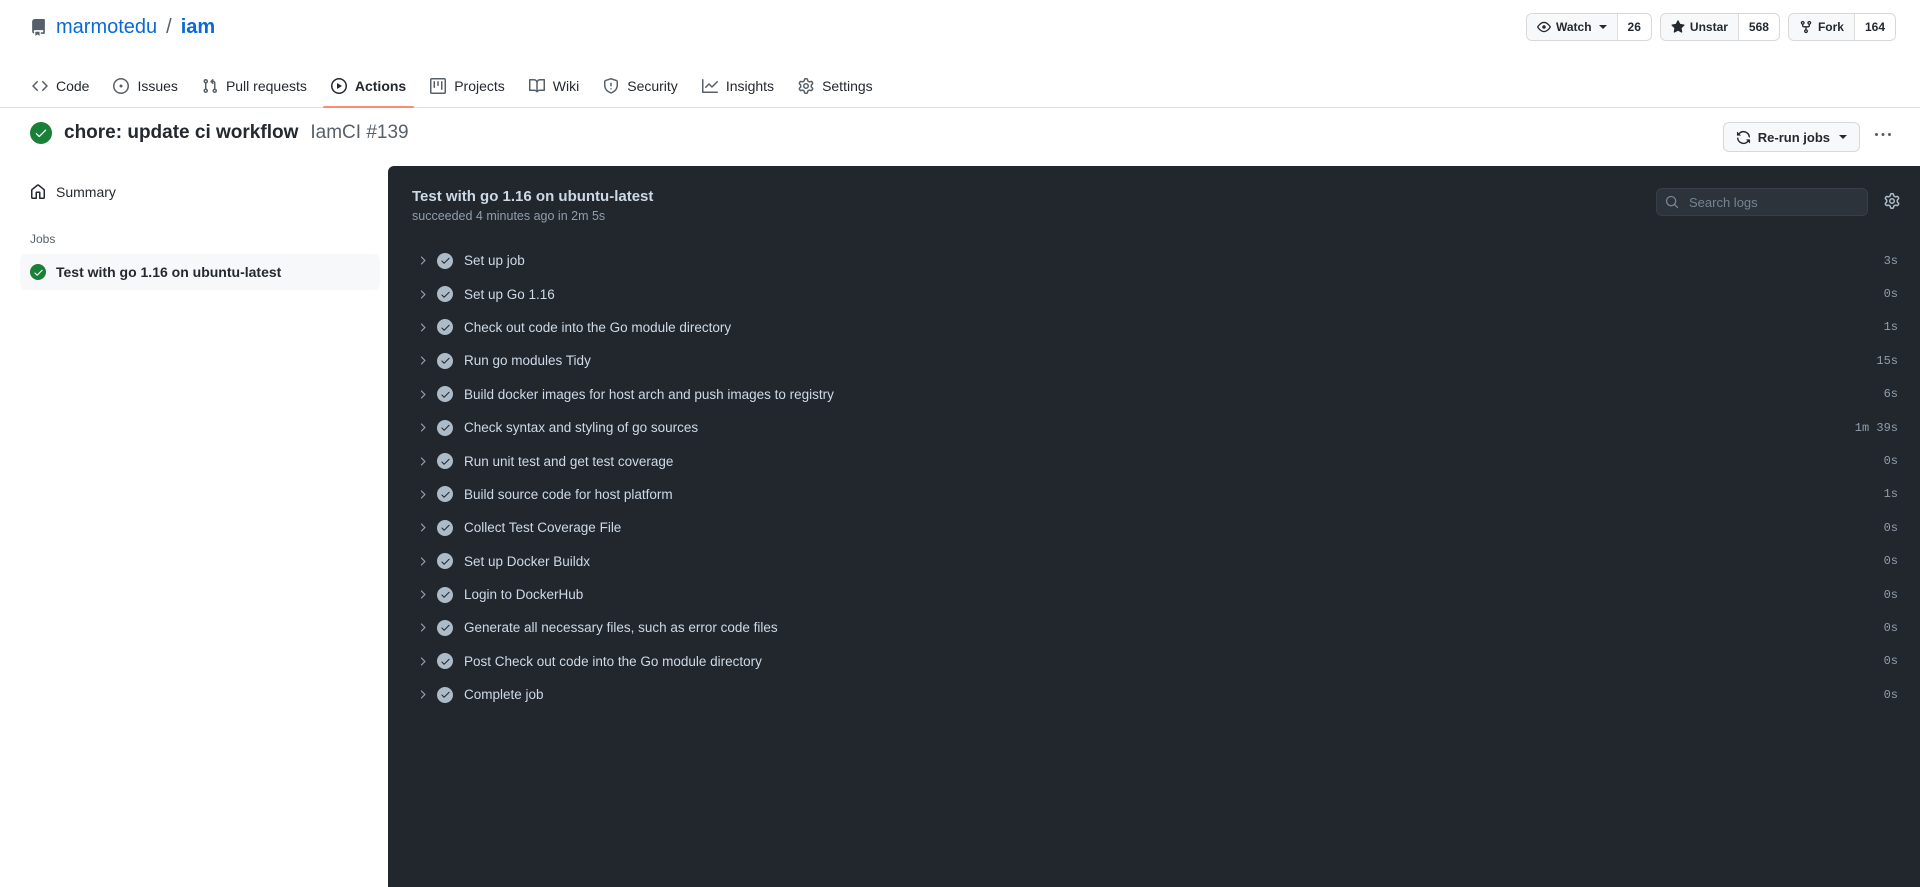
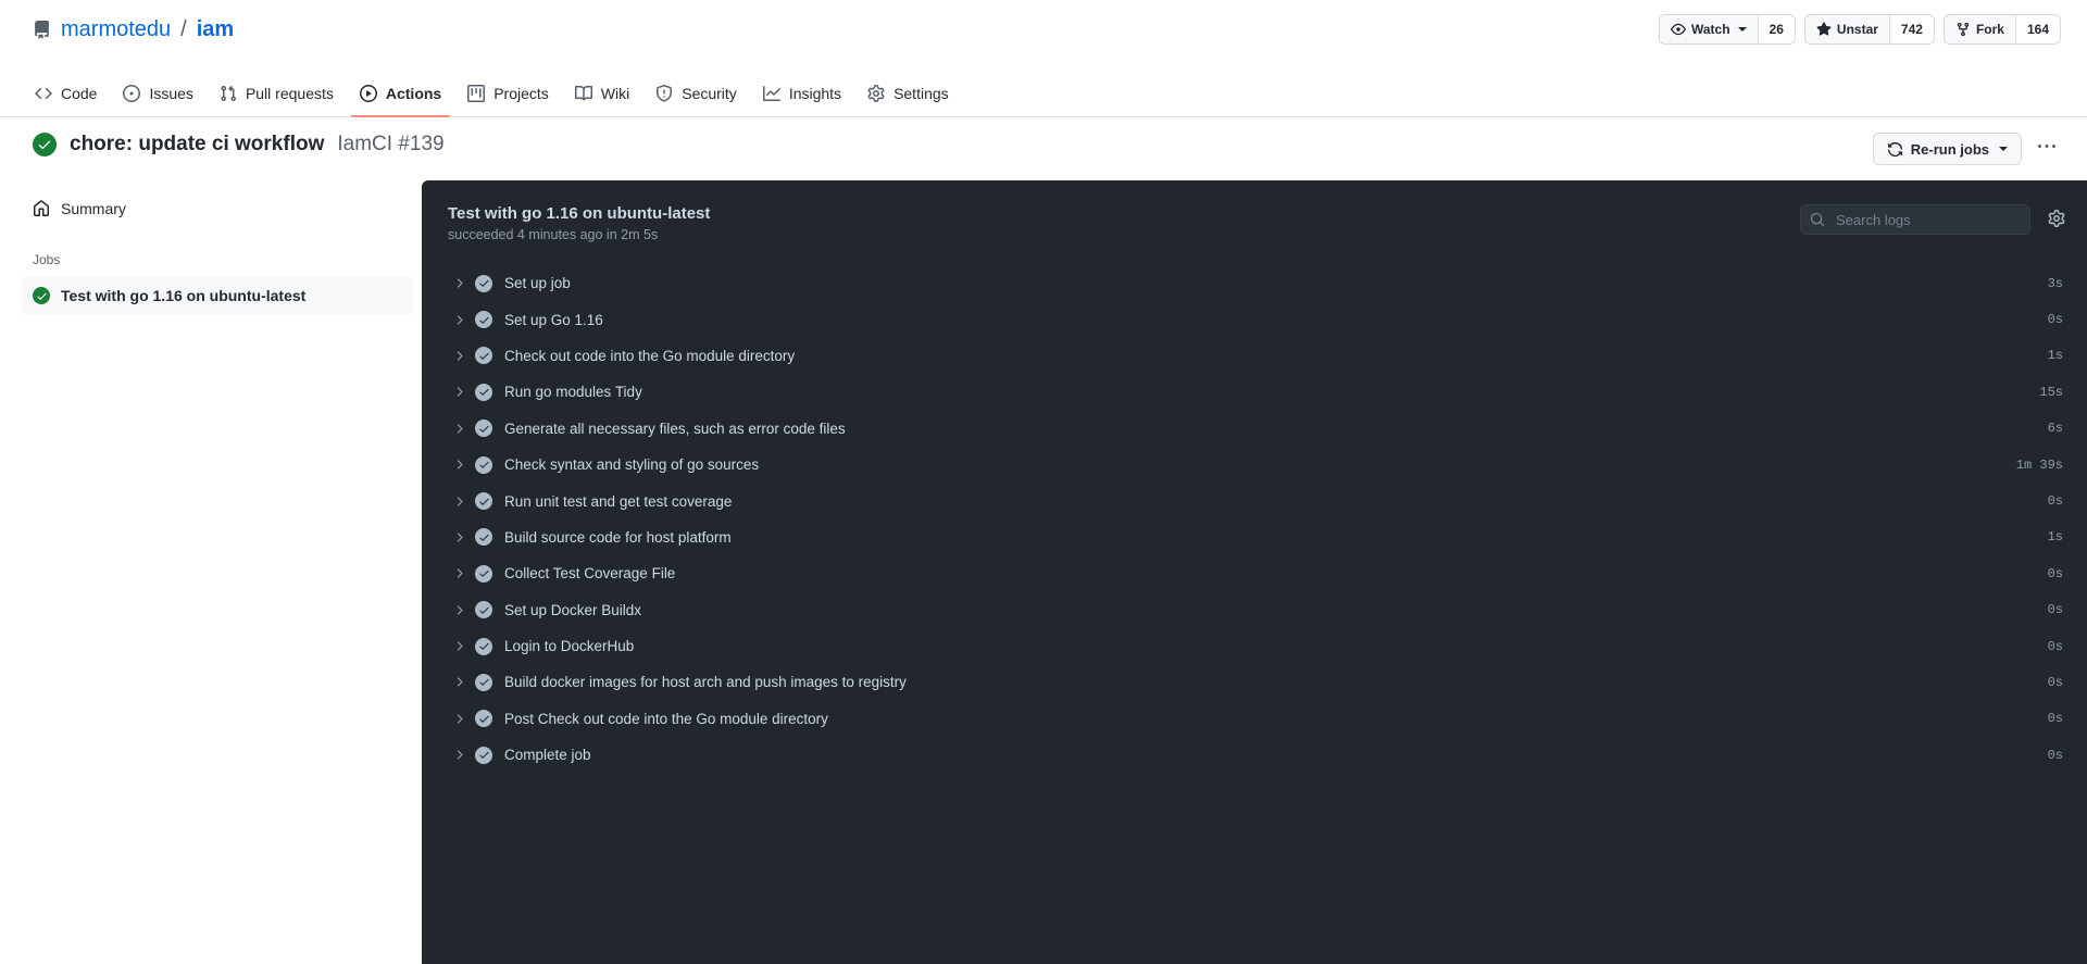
  marmotedu
  /
  iam
  Watch
  26
  Unstar
- 568
+ 742
  Fork
  164
  Code
  Issues
  Pull requests
  Actions
  Projects
  Wiki
  Security
  Insights
  Settings
  chore: update ci workflow
  IamCI #139
  Re-run jobs
  Summary
  Jobs
  Test with go 1.16 on ubuntu-latest
  Test with go 1.16 on ubuntu-latest
  succeeded 4 minutes ago in 2m 5s
  Search logs
  Set up job
  3s
  Set up Go 1.16
  0s
  Check out code into the Go module directory
  1s
  Run go modules Tidy
  15s
- Build docker images for host arch and push images to registry
+ Generate all necessary files, such as error code files
  6s
  Check syntax and styling of go sources
  1m 39s
  Run unit test and get test coverage
  0s
  Build source code for host platform
  1s
  Collect Test Coverage File
  0s
  Set up Docker Buildx
  0s
  Login to DockerHub
  0s
- Generate all necessary files, such as error code files
+ Build docker images for host arch and push images to registry
  0s
  Post Check out code into the Go module directory
  0s
  Complete job
  0s
